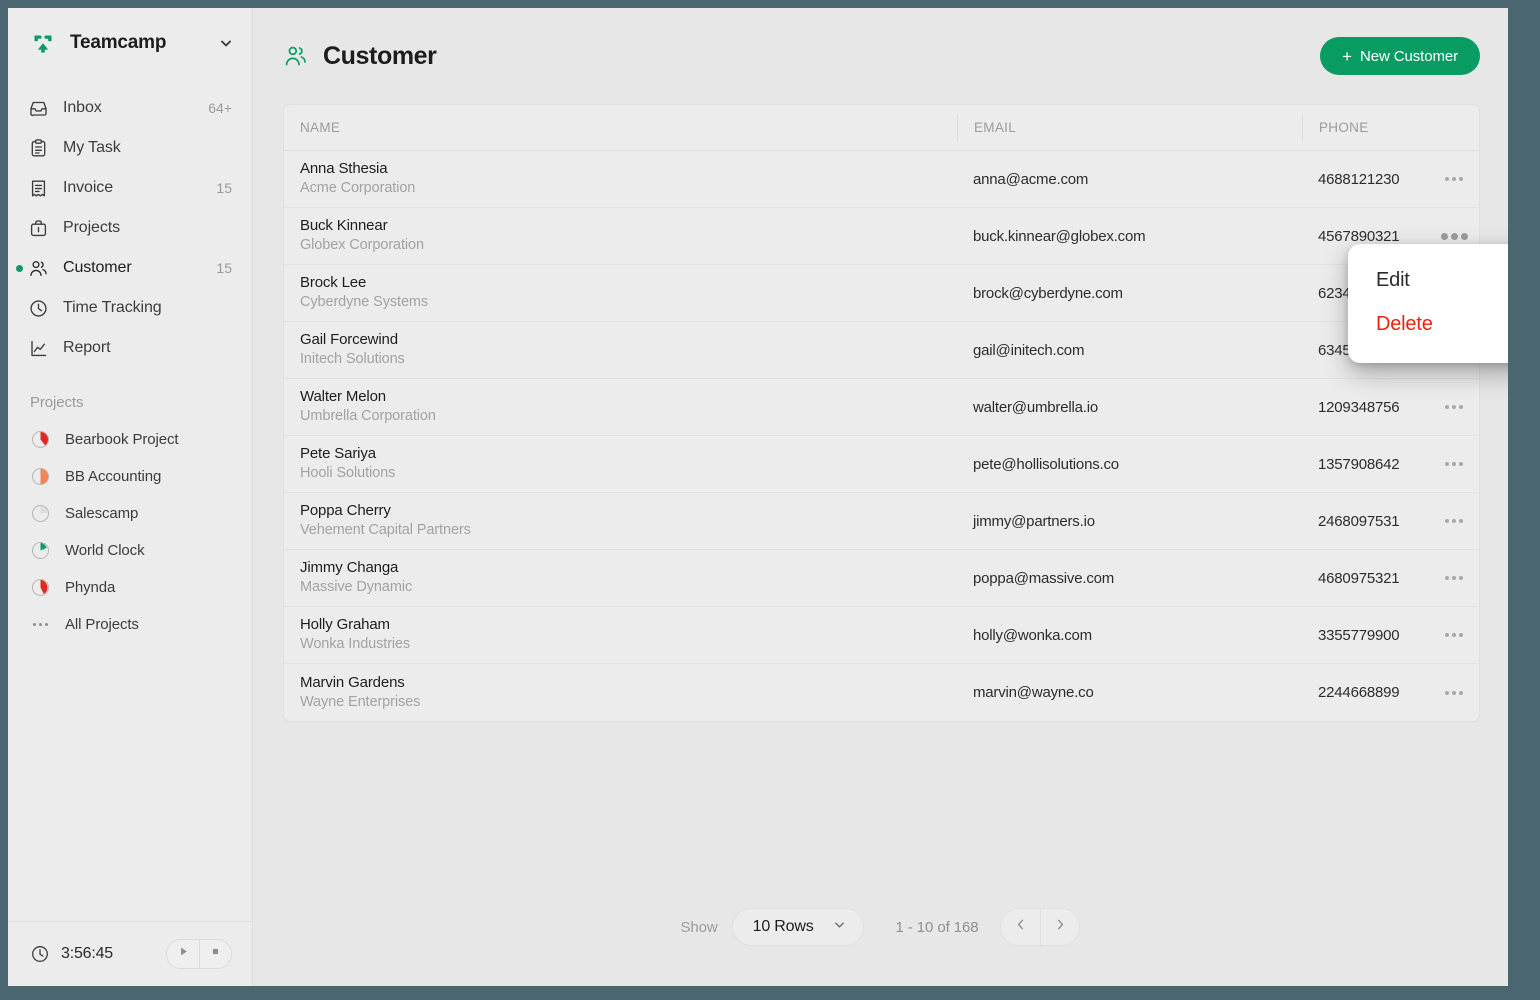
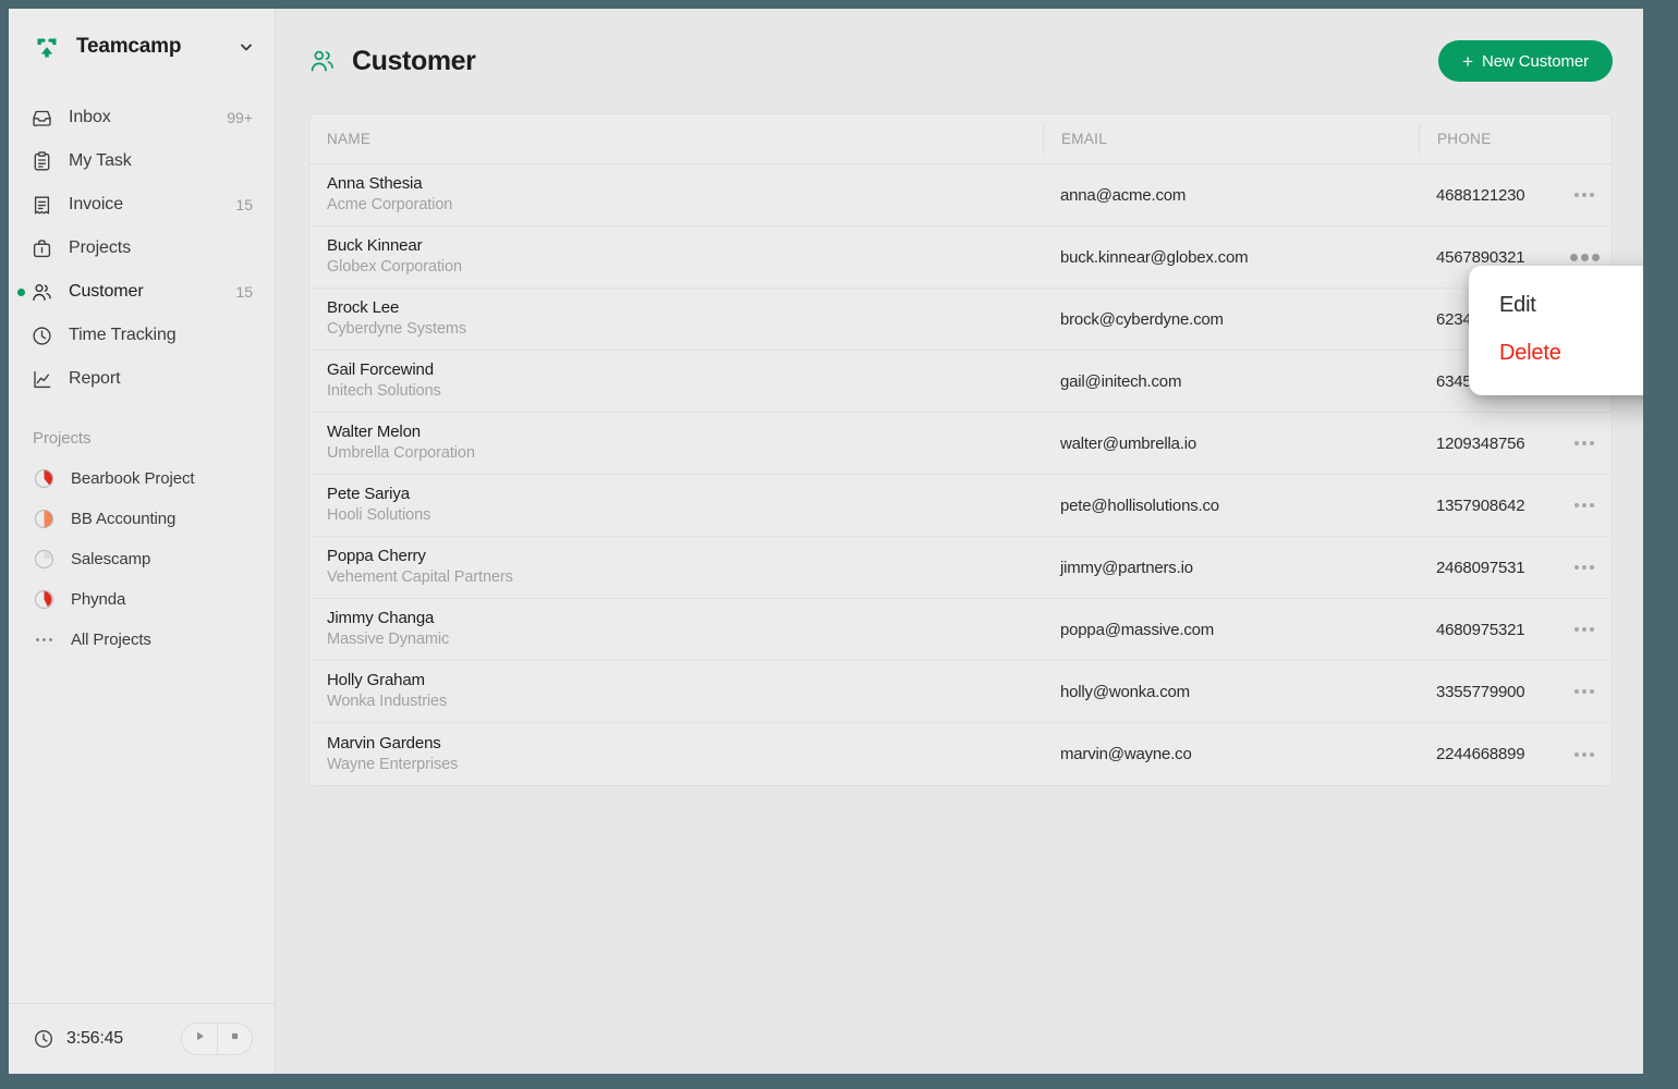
  Teamcamp
  Inbox
- 64+
+ 99+
  My Task
  Invoice
  15
  Projects
  Customer
  15
  Time Tracking
  Report
  Projects
  Bearbook Project
  BB Accounting
  Salescamp
- World Clock
  Phynda
  All Projects
  3:56:45
  Customer
  +
  New Customer
  NAME
  EMAIL
  PHONE
  Anna Sthesia
  Acme Corporation
  anna@acme.com
  4688121230
  Buck Kinnear
  Globex Corporation
  buck.kinnear@globex.com
  4567890321
  Brock Lee
  Cyberdyne Systems
  brock@cyberdyne.com
  Gail Forcewind
  Initech Solutions
  gail@initech.com
  Walter Melon
  Umbrella Corporation
  walter@umbrella.io
  1209348756
  Pete Sariya
  Hooli Solutions
  pete@hollisolutions.co
  1357908642
  Poppa Cherry
  Vehement Capital Partners
  jimmy@partners.io
  2468097531
  Jimmy Changa
  Massive Dynamic
  poppa@massive.com
  4680975321
  Holly Graham
  Wonka Industries
  holly@wonka.com
  3355779900
  Marvin Gardens
  Wayne Enterprises
  marvin@wayne.co
  2244668899
  Edit
  Delete
- Show
- 10 Rows
- 1 - 10 of 168
